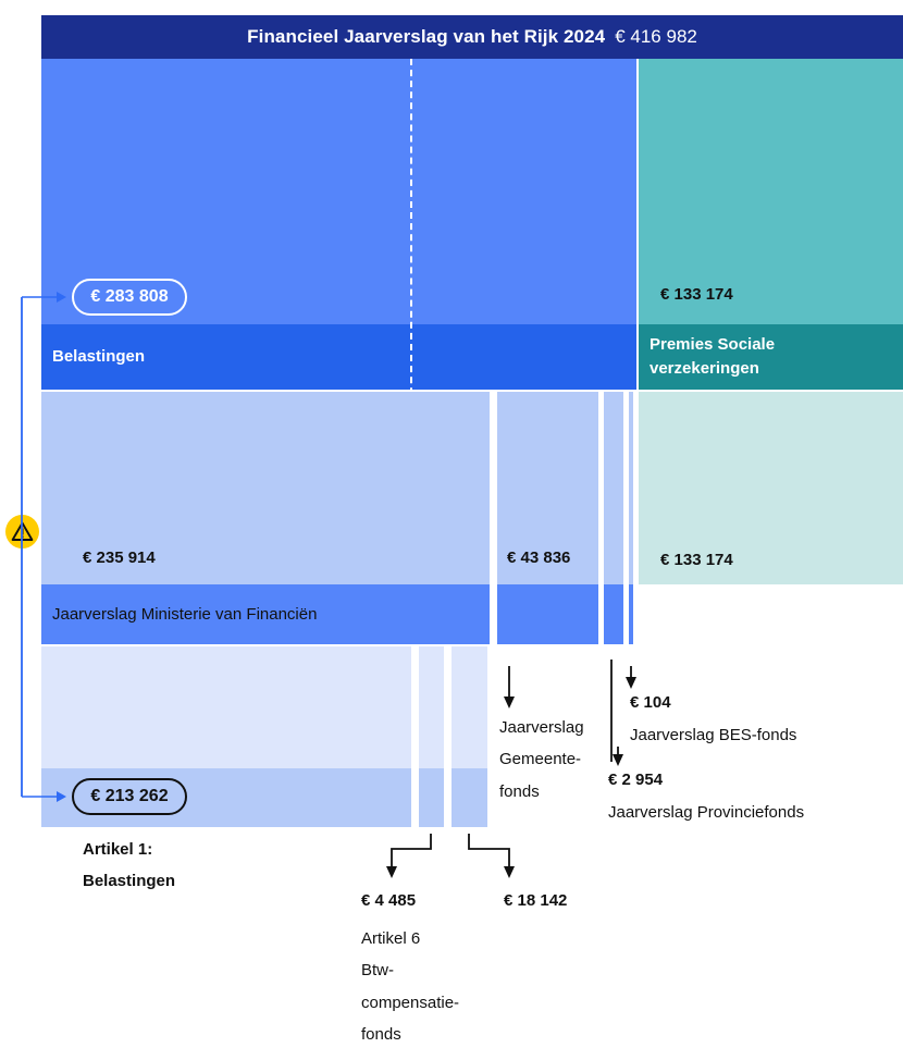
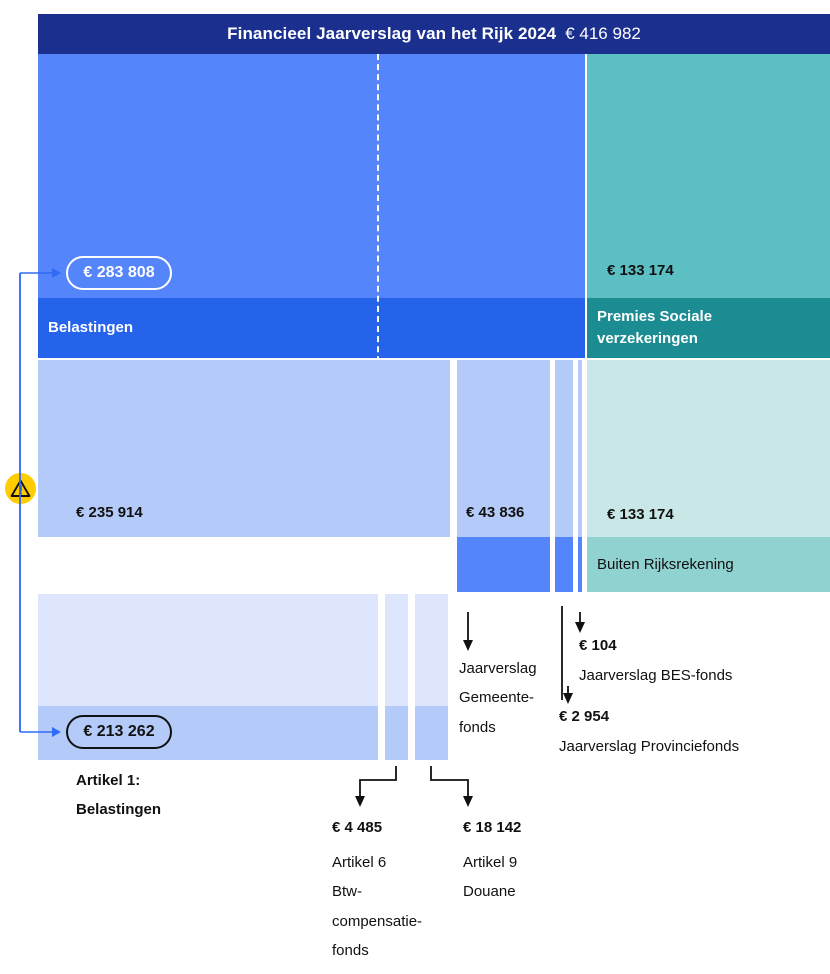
  Financieel Jaarverslag van het Rijk 2024
  € 416 982
  Belastingen
  Premies Sociale
  verzekeringen
  € 133 174
- Jaarverslag Ministerie van Financiën
  € 235 914
  € 43 836
+ Buiten Rijksrekening
  € 133 174
  Artikel 1:
  Belastingen
  € 283 808
  € 213 262
  Jaarverslag
  Gemeente-
  fonds
  € 104
  Jaarverslag BES-fonds
  € 2 954
  Jaarverslag Provinciefonds
  € 4 485
  Artikel 6
  Btw-
  compensatie-
  fonds
  € 18 142
+ Artikel 9
+ Douane
